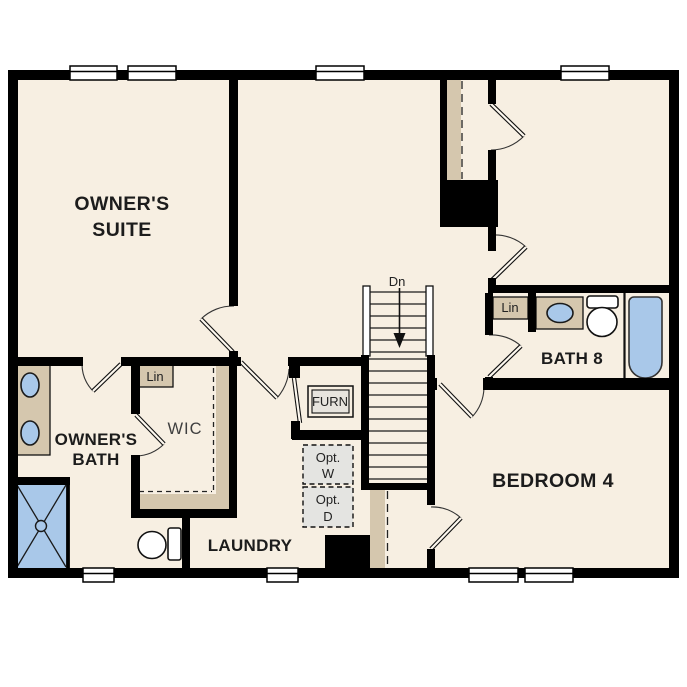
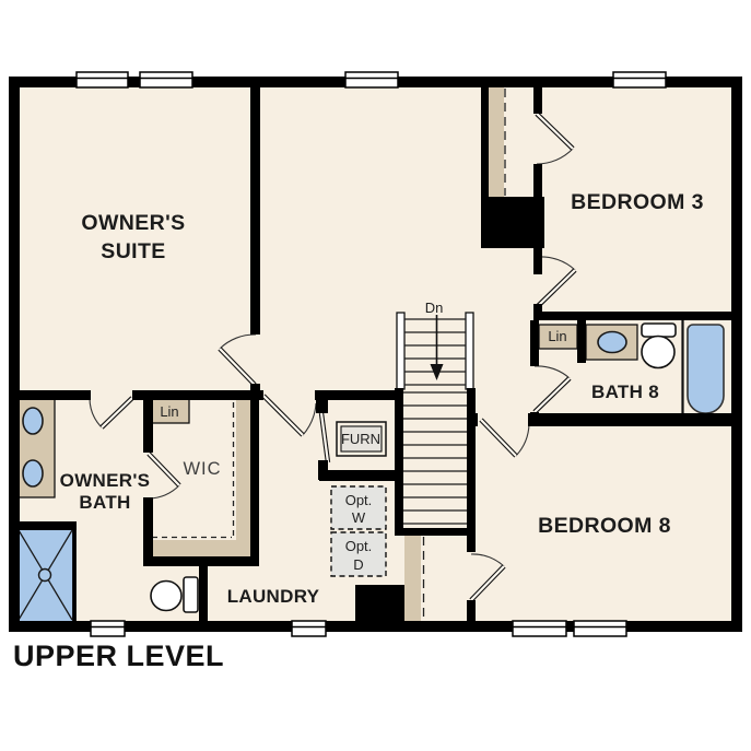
  OWNER'S
  SUITE
+ BEDROOM 3
  BATH 8
- BEDROOM 4
+ BEDROOM 8
  OWNER'S
  BATH
  WIC
  LAUNDRY
  Lin
  Lin
  Dn
  FURN
  Opt.
  W
  Opt.
  D
+ UPPER LEVEL
